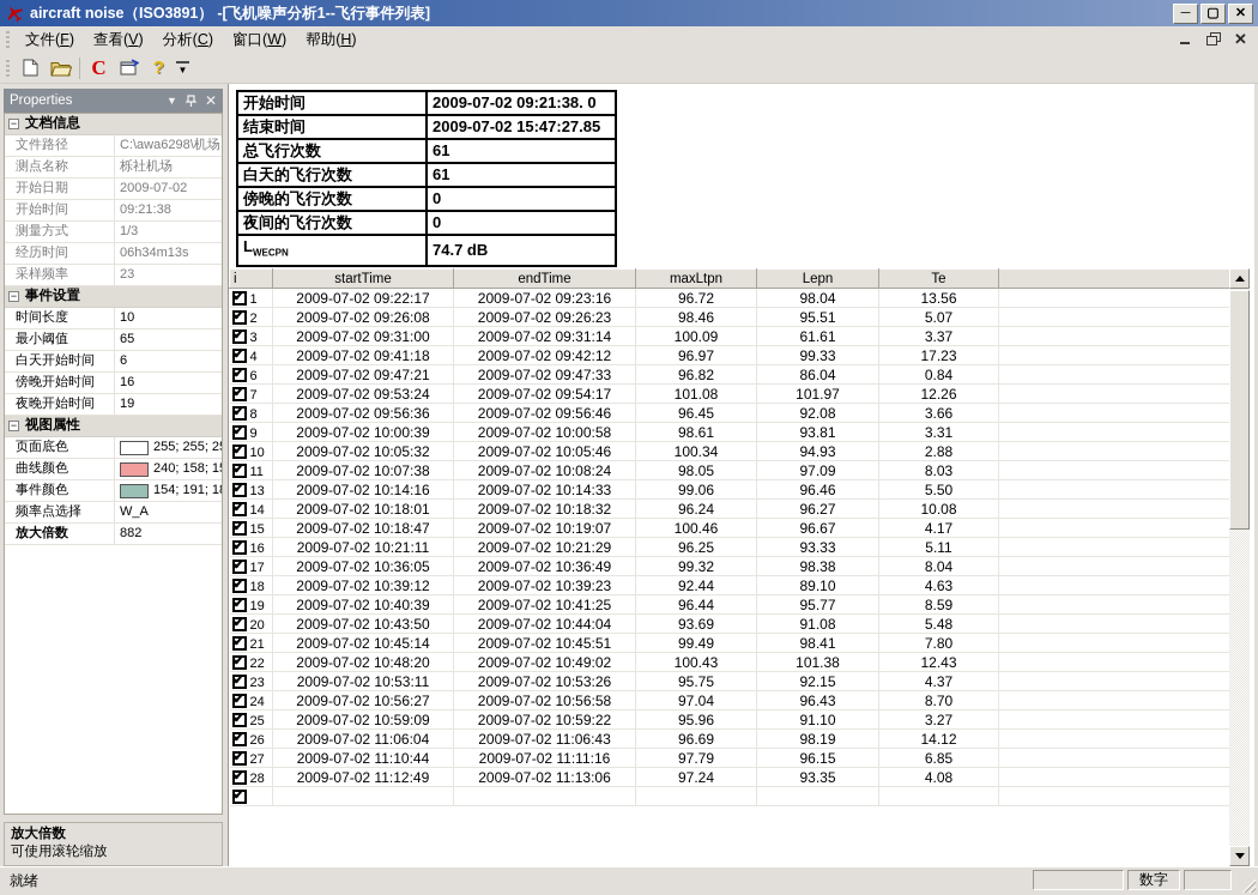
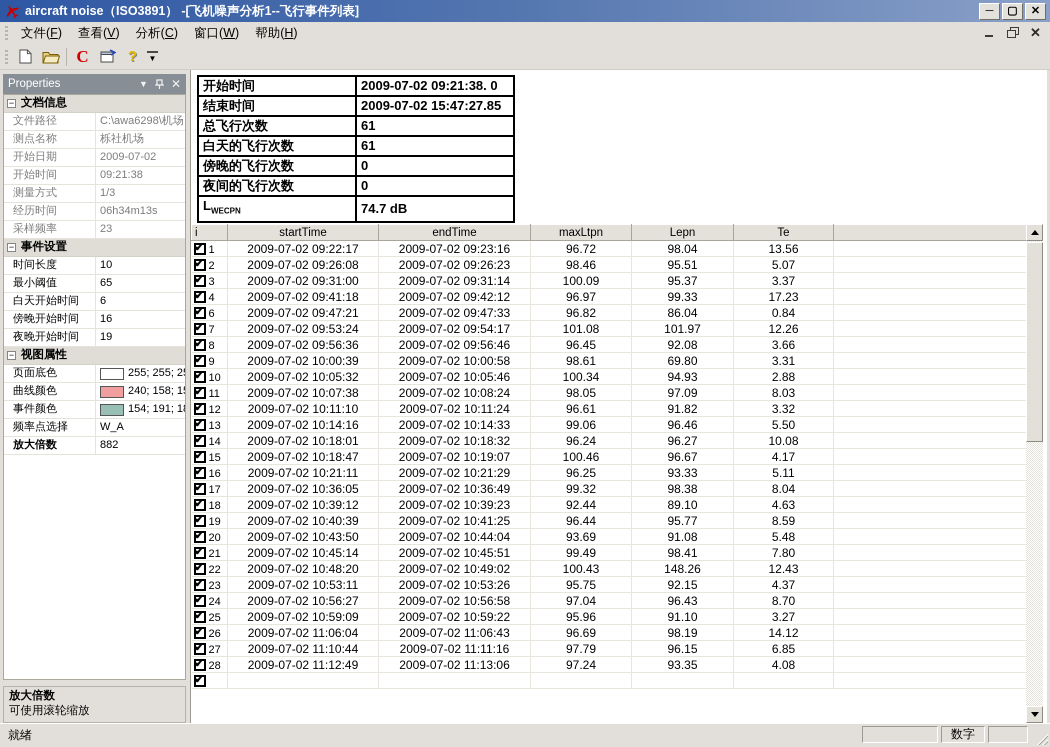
  aircraft noise（ISO3891） -[飞机噪声分析1--飞行事件列表]
  ─
  ▢
  ✕
  文件(F)
  查看(V)
  分析(C)
  窗口(W)
  帮助(H)
  ✕
  C
  ?
  ▼
  Properties
  ▼
  ✕
  −
  文档信息
  文件路径
  C:\awa6298\机场
  测点名称
  栎社机场
  开始日期
  2009-07-02
  开始时间
  09:21:38
  测量方式
  1/3
  经历时间
  06h34m13s
  采样频率
  23
  −
  事件设置
  时间长度
  10
  最小阈值
  65
  白天开始时间
  6
  傍晚开始时间
  16
  夜晚开始时间
  19
  −
  视图属性
  页面底色
  255; 255; 2
  曲线颜色
  240; 158; 1
  事件颜色
  154; 191; 1
  频率点选择
  W_A
  放大倍数
  882
  放大倍数
  可使用滚轮缩放
  开始时间	2009-07-02 09:21:38. 0
  结束时间	2009-07-02 15:47:27.85
  总飞行次数	61
  白天的飞行次数	61
  傍晚的飞行次数	0
  夜间的飞行次数	0
  LWECPN	74.7 dB
  i	startTime	endTime	maxLtpn	Lepn	Te
  ✔ 1	2009-07-02 09:22:17	2009-07-02 09:23:16	96.72	98.04	13.56
  ✔ 2	2009-07-02 09:26:08	2009-07-02 09:26:23	98.46	95.51	5.07
- ✔ 3	2009-07-02 09:31:00	2009-07-02 09:31:14	100.09	61.61	3.37
+ ✔ 3	2009-07-02 09:31:00	2009-07-02 09:31:14	100.09	95.37	3.37
  ✔ 4	2009-07-02 09:41:18	2009-07-02 09:42:12	96.97	99.33	17.23
  ✔ 6	2009-07-02 09:47:21	2009-07-02 09:47:33	96.82	86.04	0.84
  ✔ 7	2009-07-02 09:53:24	2009-07-02 09:54:17	101.08	101.97	12.26
  ✔ 8	2009-07-02 09:56:36	2009-07-02 09:56:46	96.45	92.08	3.66
- ✔ 9	2009-07-02 10:00:39	2009-07-02 10:00:58	98.61	93.81	3.31
+ ✔ 9	2009-07-02 10:00:39	2009-07-02 10:00:58	98.61	69.80	3.31
  ✔ 10	2009-07-02 10:05:32	2009-07-02 10:05:46	100.34	94.93	2.88
  ✔ 11	2009-07-02 10:07:38	2009-07-02 10:08:24	98.05	97.09	8.03
+ ✔ 12	2009-07-02 10:11:10	2009-07-02 10:11:24	96.61	91.82	3.32
  ✔ 13	2009-07-02 10:14:16	2009-07-02 10:14:33	99.06	96.46	5.50
  ✔ 14	2009-07-02 10:18:01	2009-07-02 10:18:32	96.24	96.27	10.08
  ✔ 15	2009-07-02 10:18:47	2009-07-02 10:19:07	100.46	96.67	4.17
  ✔ 16	2009-07-02 10:21:11	2009-07-02 10:21:29	96.25	93.33	5.11
  ✔ 17	2009-07-02 10:36:05	2009-07-02 10:36:49	99.32	98.38	8.04
  ✔ 18	2009-07-02 10:39:12	2009-07-02 10:39:23	92.44	89.10	4.63
  ✔ 19	2009-07-02 10:40:39	2009-07-02 10:41:25	96.44	95.77	8.59
  ✔ 20	2009-07-02 10:43:50	2009-07-02 10:44:04	93.69	91.08	5.48
  ✔ 21	2009-07-02 10:45:14	2009-07-02 10:45:51	99.49	98.41	7.80
- ✔ 22	2009-07-02 10:48:20	2009-07-02 10:49:02	100.43	101.38	12.43
+ ✔ 22	2009-07-02 10:48:20	2009-07-02 10:49:02	100.43	148.26	12.43
  ✔ 23	2009-07-02 10:53:11	2009-07-02 10:53:26	95.75	92.15	4.37
  ✔ 24	2009-07-02 10:56:27	2009-07-02 10:56:58	97.04	96.43	8.70
  ✔ 25	2009-07-02 10:59:09	2009-07-02 10:59:22	95.96	91.10	3.27
  ✔ 26	2009-07-02 11:06:04	2009-07-02 11:06:43	96.69	98.19	14.12
  ✔ 27	2009-07-02 11:10:44	2009-07-02 11:11:16	97.79	96.15	6.85
  ✔ 28	2009-07-02 11:12:49	2009-07-02 11:13:06	97.24	93.35	4.08
  ✔
  就绪
  数字
